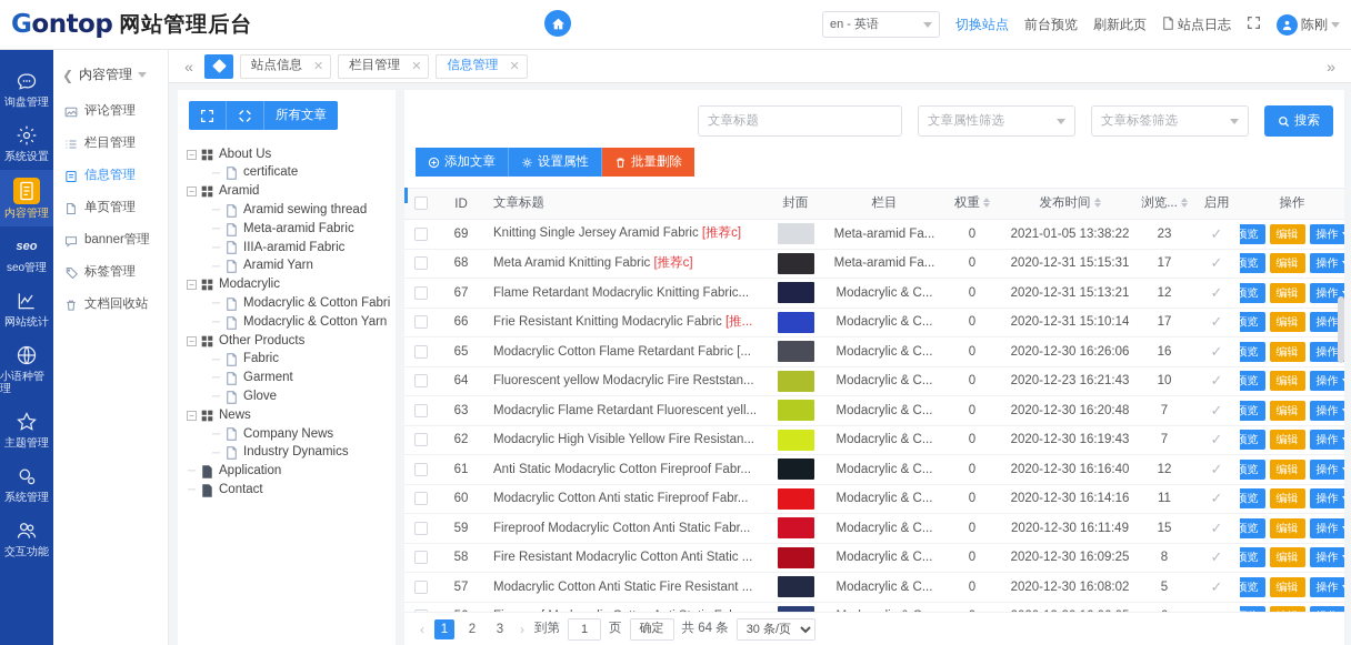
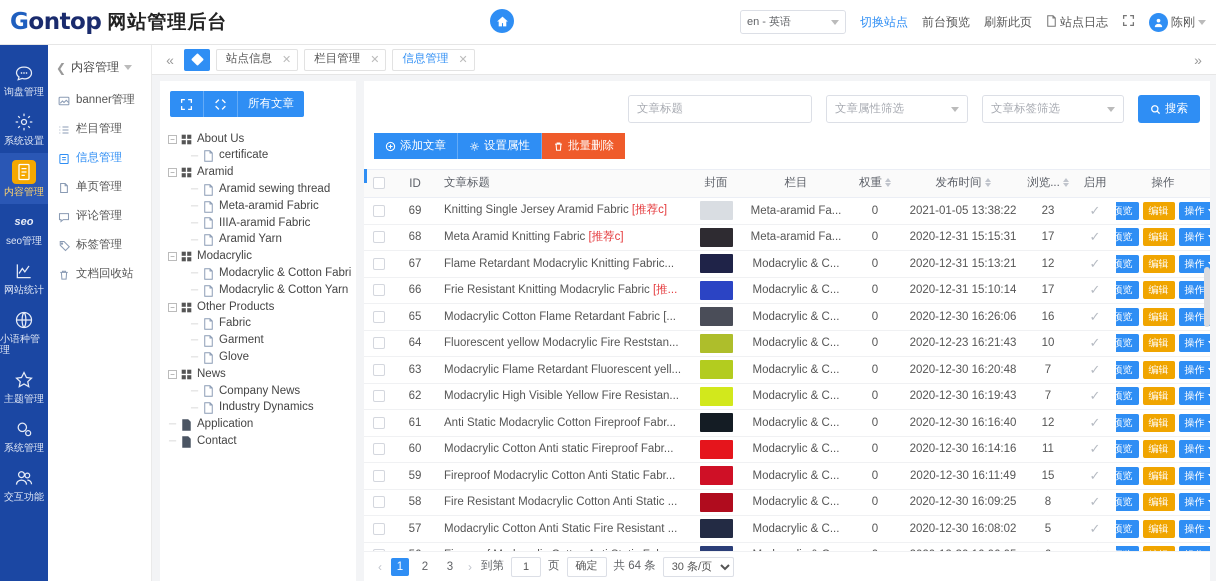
  Gontop
  网站管理后台
  en - 英语
  切换站点
  前台预览
  刷新此页
  站点日志
  陈刚
  询盘管理
  系统设置
  内容管理
  seo
  seo管理
  网站统计
  小语种管理
  主题管理
  系统管理
  交互功能
  ❮
  内容管理
- 评论管理
+ banner管理
  栏目管理
  信息管理
  单页管理
- banner管理
+ 评论管理
  标签管理
  文档回收站
  «
  站点信息
  ✕
  栏目管理
  ✕
  信息管理
  ✕
  »
  所有文章
  −
  About Us
  ─
  certificate
  −
  Aramid
  ─
  Aramid sewing thread
  ─
  Meta-aramid Fabric
  ─
  IIIA-aramid Fabric
  ─
  Aramid Yarn
  −
  Modacrylic
  ─
  Modacrylic & Cotton Fabri
  ─
  Modacrylic & Cotton Yarn
  −
  Other Products
  ─
  Fabric
  ─
  Garment
  ─
  Glove
  −
  News
  ─
  Company News
  ─
  Industry Dynamics
  ─
  Application
  ─
  Contact
  文章标题
  文章属性筛选
  文章标签筛选
  搜索
  添加文章
  设置属性
  批量删除
  	ID	文章标题	封面	栏目	权重	发布时间	浏览...	启用	操作
  	69	Knitting Single Jersey Aramid Fabric [推荐c]		Meta-aramid Fa...	0	2021-01-05 13:38:22	23	✓	预览 编辑 操作
  	68	Meta Aramid Knitting Fabric [推荐c]		Meta-aramid Fa...	0	2020-12-31 15:15:31	17	✓	预览 编辑 操作
  	67	Flame Retardant Modacrylic Knitting Fabric...		Modacrylic & C...	0	2020-12-31 15:13:21	12	✓	预览 编辑 操作
  	66	Frie Resistant Knitting Modacrylic Fabric [推...		Modacrylic & C...	0	2020-12-31 15:10:14	17	✓	预览 编辑 操作
  	65	Modacrylic Cotton Flame Retardant Fabric [...		Modacrylic & C...	0	2020-12-30 16:26:06	16	✓	预览 编辑 操作
  	64	Fluorescent yellow Modacrylic Fire Reststan...		Modacrylic & C...	0	2020-12-23 16:21:43	10	✓	预览 编辑 操作
  	63	Modacrylic Flame Retardant Fluorescent yell...		Modacrylic & C...	0	2020-12-30 16:20:48	7	✓	预览 编辑 操作
  	62	Modacrylic High Visible Yellow Fire Resistan...		Modacrylic & C...	0	2020-12-30 16:19:43	7	✓	预览 编辑 操作
  	61	Anti Static Modacrylic Cotton Fireproof Fabr...		Modacrylic & C...	0	2020-12-30 16:16:40	12	✓	预览 编辑 操作
  	60	Modacrylic Cotton Anti static Fireproof Fabr...		Modacrylic & C...	0	2020-12-30 16:14:16	11	✓	预览 编辑 操作
  	59	Fireproof Modacrylic Cotton Anti Static Fabr...		Modacrylic & C...	0	2020-12-30 16:11:49	15	✓	预览 编辑 操作
  	58	Fire Resistant Modacrylic Cotton Anti Static ...		Modacrylic & C...	0	2020-12-30 16:09:25	8	✓	预览 编辑 操作
  	57	Modacrylic Cotton Anti Static Fire Resistant ...		Modacrylic & C...	0	2020-12-30 16:08:02	5	✓	预览 编辑 操作
  ‹
  1
  2
  3
  ›
  到第
  1
  页
  确定
  共 64 条
  30 条/页
